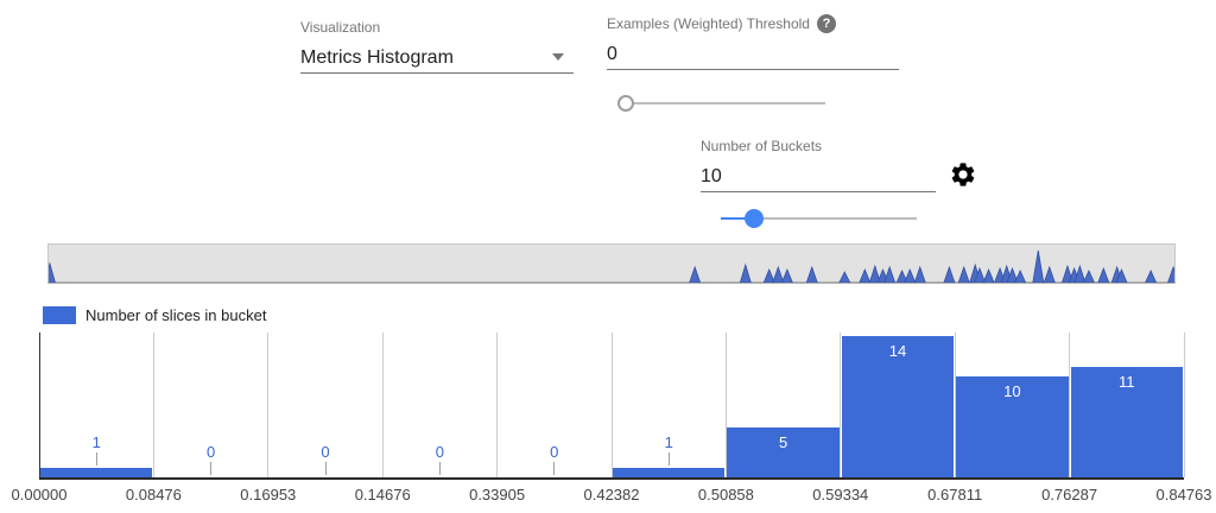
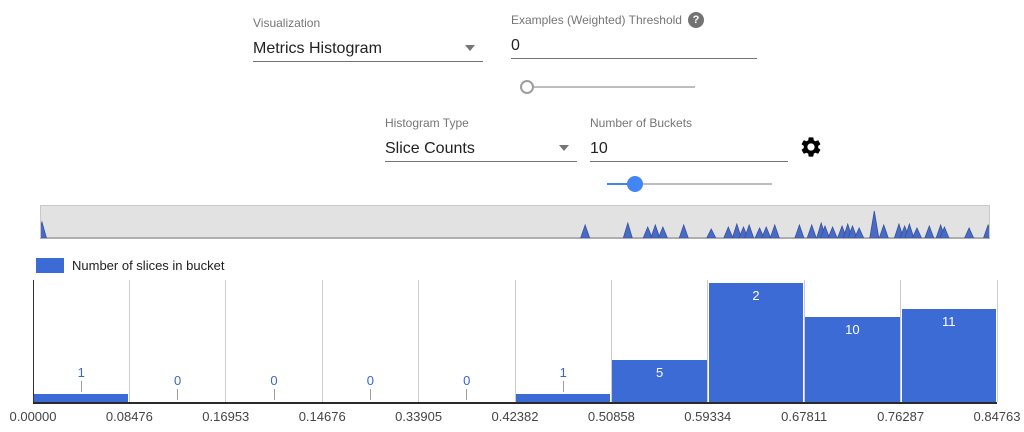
  Visualization
  Metrics Histogram
  Examples (Weighted) Threshold
  ?
  0
+ Histogram Type
+ Slice Counts
  Number of Buckets
  10
  Number of slices in bucket
  1
  0
  0
  0
  0
  1
  5
- 14
+ 2
  10
  11
  0.00000
  0.08476
  0.16953
  0.14676
  0.33905
  0.42382
  0.50858
  0.59334
  0.67811
  0.76287
  0.84763
